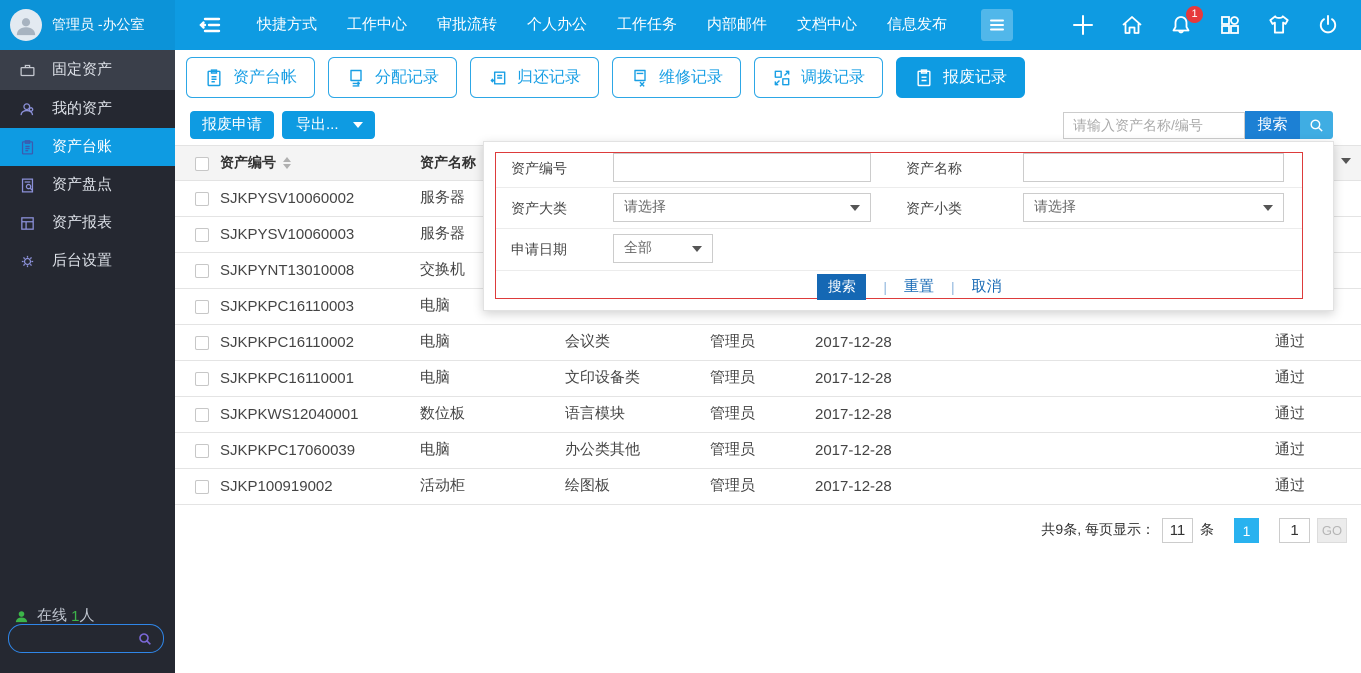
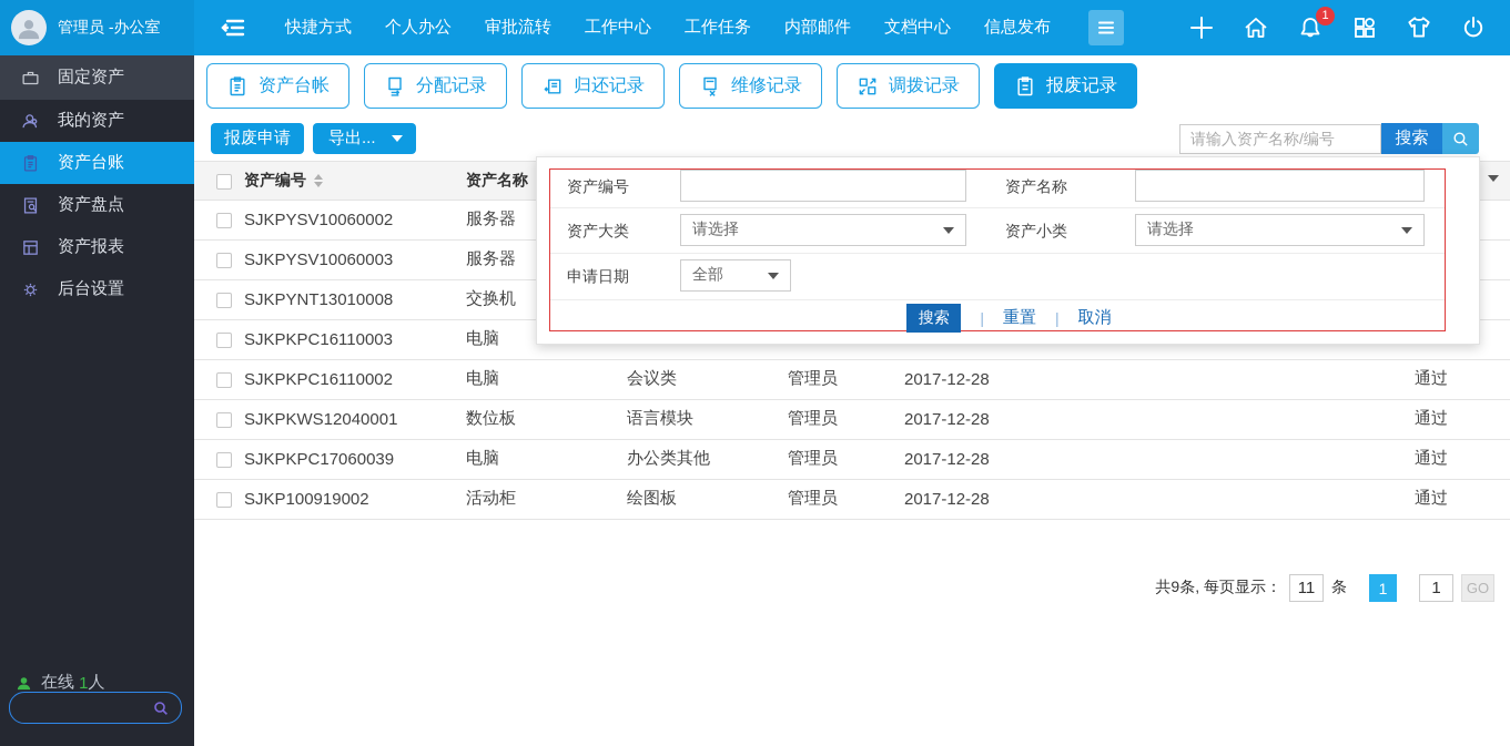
  管理员 -办公室
  快捷方式
- 工作中心
+ 个人办公
  审批流转
- 个人办公
+ 工作中心
  工作任务
  内部邮件
  文档中心
  信息发布
  1
  固定资产
  我的资产
  资产台账
  资产盘点
  资产报表
  后台设置
  在线
  1
  人
  资产台帐
  分配记录
  归还记录
  维修记录
  调拨记录
  报废记录
  报废申请
  导出...
  请输入资产名称/编号
  搜索
  	资产编号	资产名称
  	SJKPYSV10060002	服务器
  	SJKPYSV10060003	服务器
  	SJKPYNT13010008	交换机
  	SJKPKPC16110003	电脑
  	SJKPKPC16110002	电脑	会议类	管理员	2017-12-28	通过
- 	SJKPKPC16110001	电脑	文印设备类	管理员	2017-12-28	通过
  	SJKPKWS12040001	数位板	语言模块	管理员	2017-12-28	通过
  	SJKPKPC17060039	电脑	办公类其他	管理员	2017-12-28	通过
  	SJKP100919002	活动柜	绘图板	管理员	2017-12-28	通过
  共9条, 每页显示：
  11
  条
  1
  1
  GO
  资产编号
  资产名称
  资产大类
  请选择
  资产小类
  请选择
  申请日期
  全部
  搜索
  |
  重置
  |
  取消
